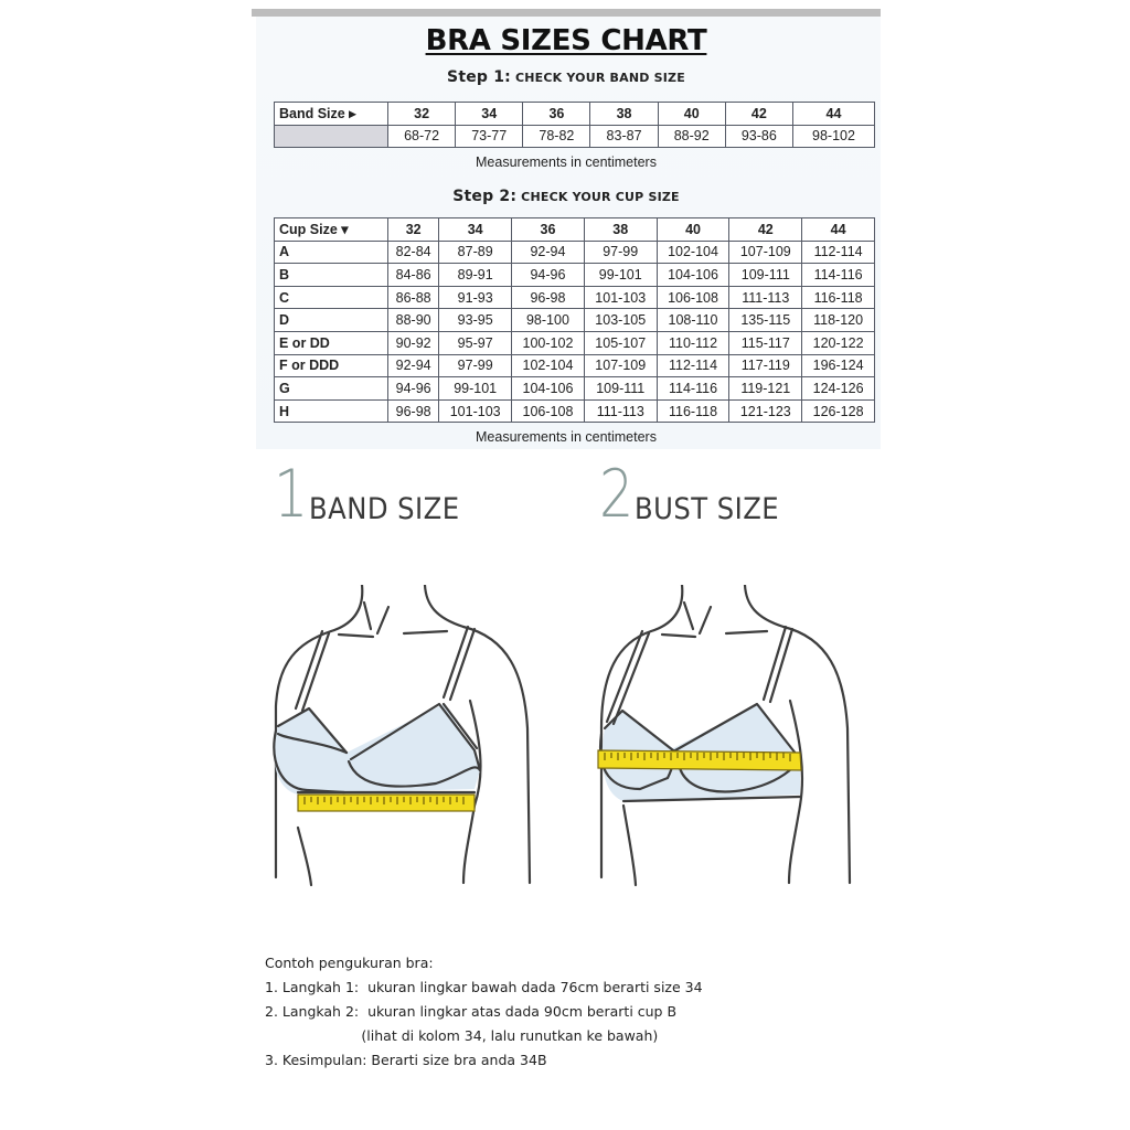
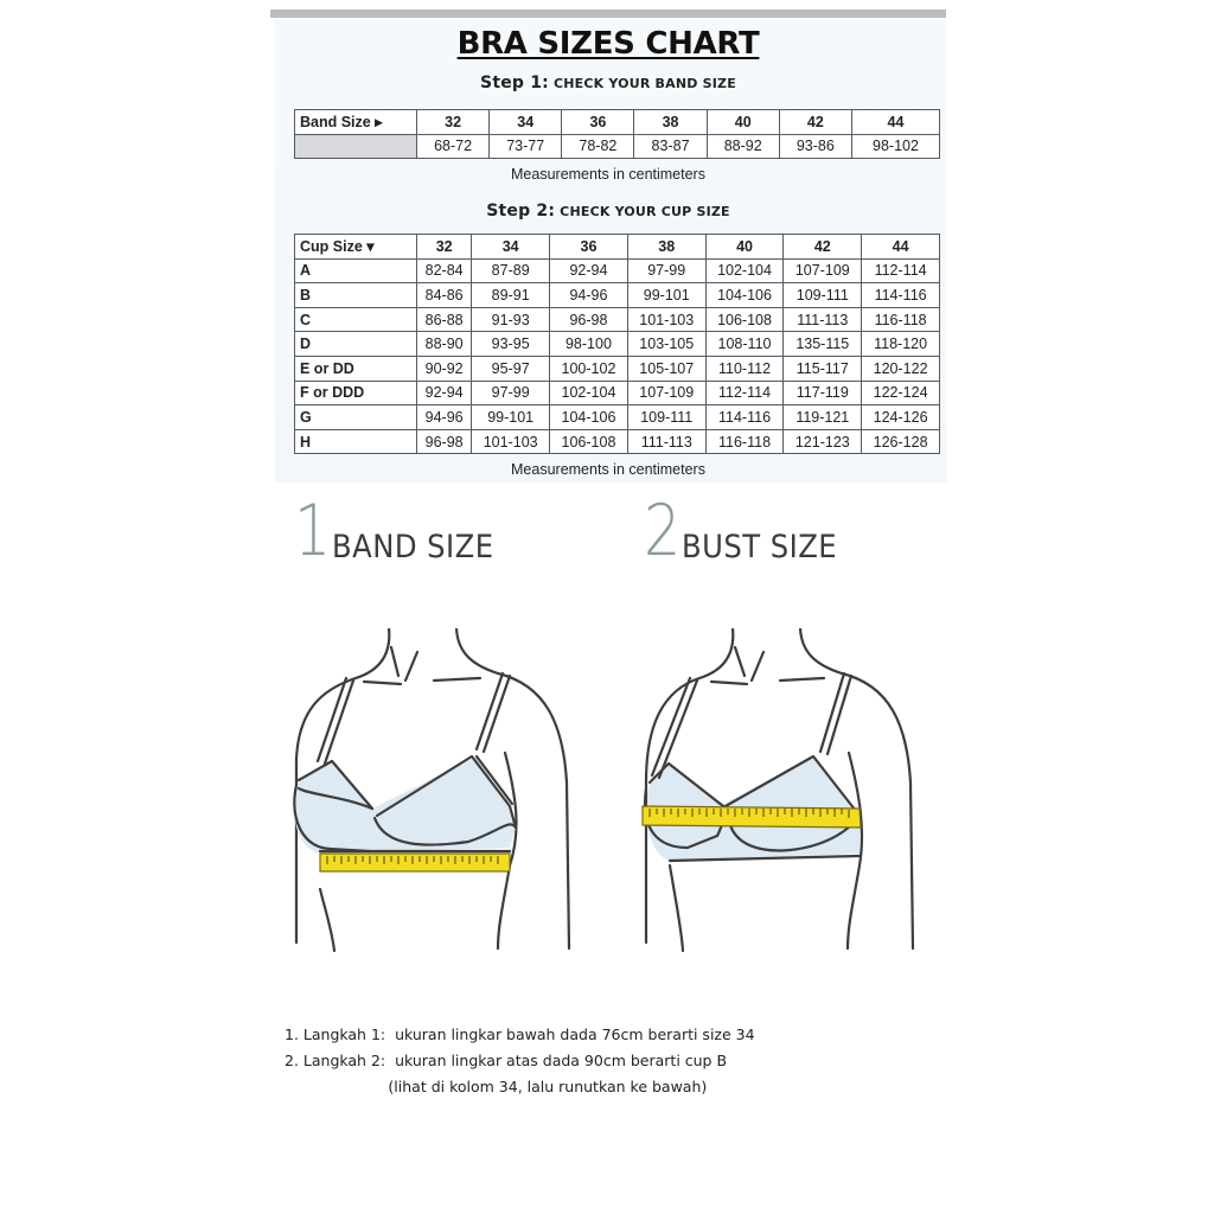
  BRA SIZES CHART
  Step 1: CHECK YOUR BAND SIZE
  Band Size ▸	32	34	36	38	40	42	44
  	68-72	73-77	78-82	83-87	88-92	93-86	98-102
  Measurements in centimeters
  Step 2: CHECK YOUR CUP SIZE
  Cup Size ▾	32	34	36	38	40	42	44
  A	82-84	87-89	92-94	97-99	102-104	107-109	112-114
  B	84-86	89-91	94-96	99-101	104-106	109-111	114-116
  C	86-88	91-93	96-98	101-103	106-108	111-113	116-118
  D	88-90	93-95	98-100	103-105	108-110	135-115	118-120
  E or DD	90-92	95-97	100-102	105-107	110-112	115-117	120-122
- F or DDD	92-94	97-99	102-104	107-109	112-114	117-119	196-124
+ F or DDD	92-94	97-99	102-104	107-109	112-114	117-119	122-124
  G	94-96	99-101	104-106	109-111	114-116	119-121	124-126
  H	96-98	101-103	106-108	111-113	116-118	121-123	126-128
  Measurements in centimeters
  1
  BAND SIZE
  2
  BUST SIZE
- Contoh pengukuran bra:
  1. Langkah 1: ukuran lingkar bawah dada 76cm berarti size 34
  2. Langkah 2: ukuran lingkar atas dada 90cm berarti cup B
  (lihat di kolom 34, lalu runutkan ke bawah)
- 3. Kesimpulan: Berarti size bra anda 34B
